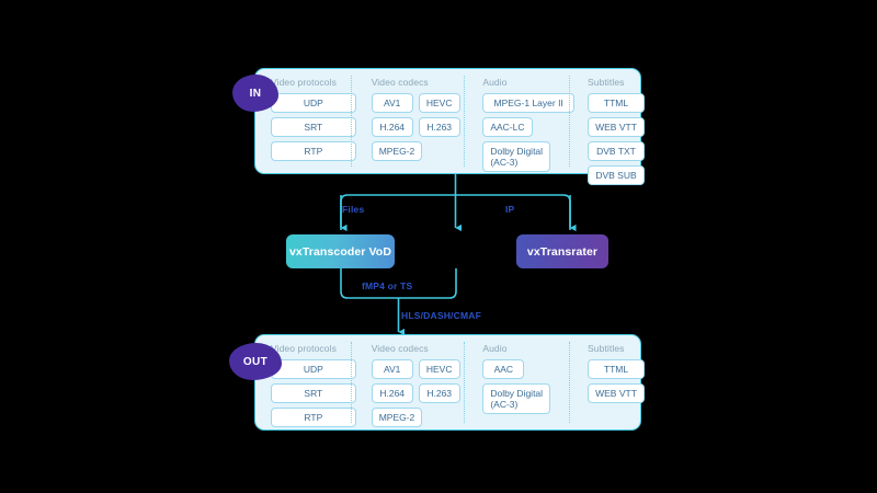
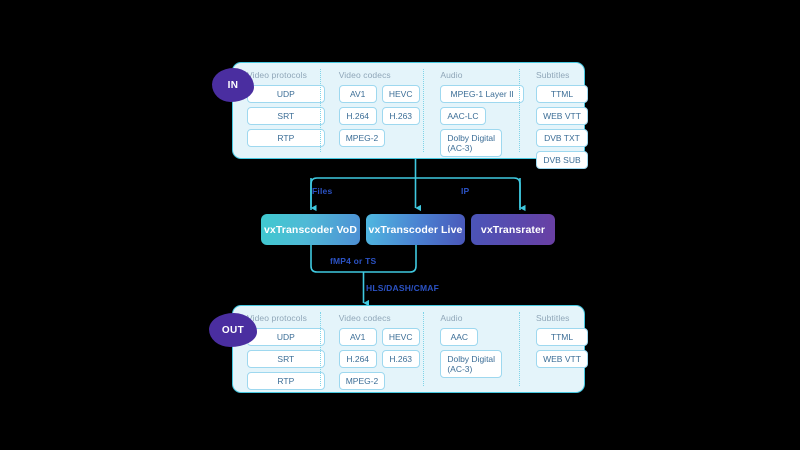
  ideo protocols
  UDP
  SRT
  RTP
  Video codecs
  AV1
  HEVC
  H.264
  H.263
  MPEG-2
  Audio
  MPEG-1 Layer II
  AAC-LC
  Dolby Digital
  (AC-3)
  Subtitles
  TTML
  WEB VTT
  DVB TXT
  DVB SUB
  IN
  Files
  IP
  vxTranscoder VoD
+ vxTranscoder Live
  vxTransrater
  fMP4 or TS
  HLS/DASH/CMAF
  ideo protocols
  UDP
  SRT
  RTP
  Video codecs
  AV1
  HEVC
  H.264
  H.263
  MPEG-2
  Audio
  AAC
  Dolby Digital
  (AC-3)
  Subtitles
  TTML
  WEB VTT
  OUT
